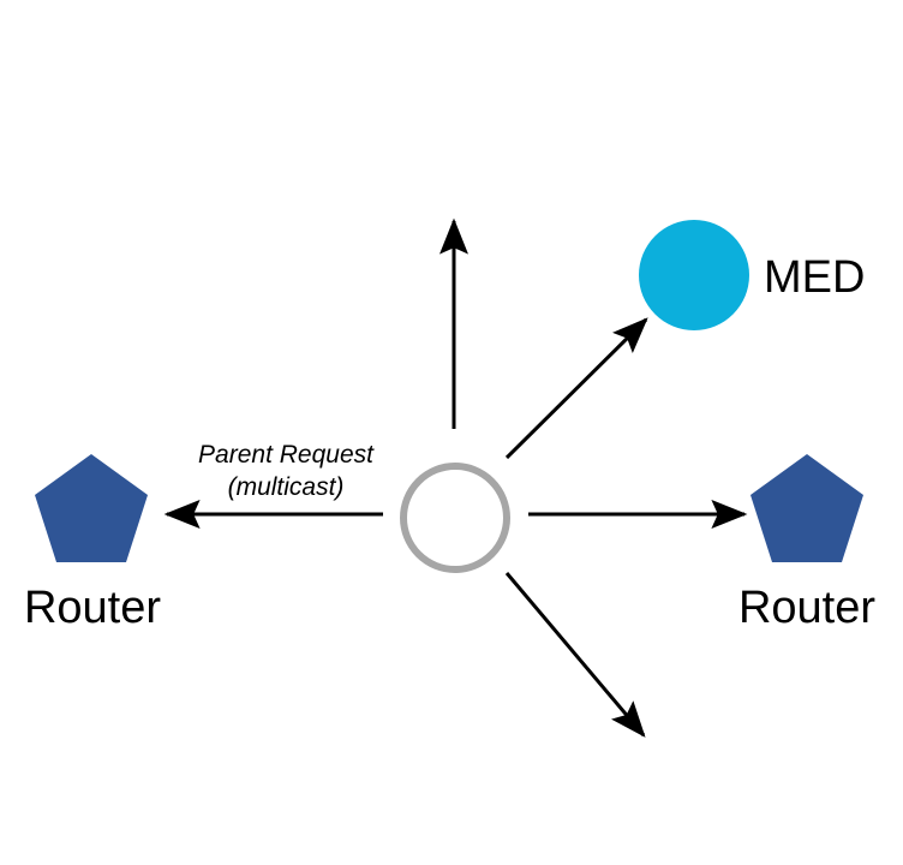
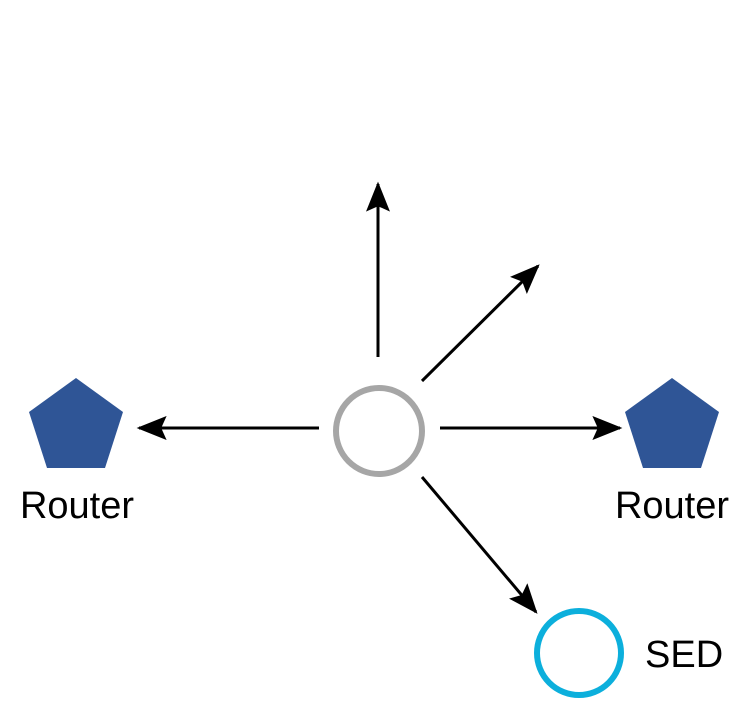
- Parent Request
- (multicast)
- MED
  Router
+ SED
  Router
